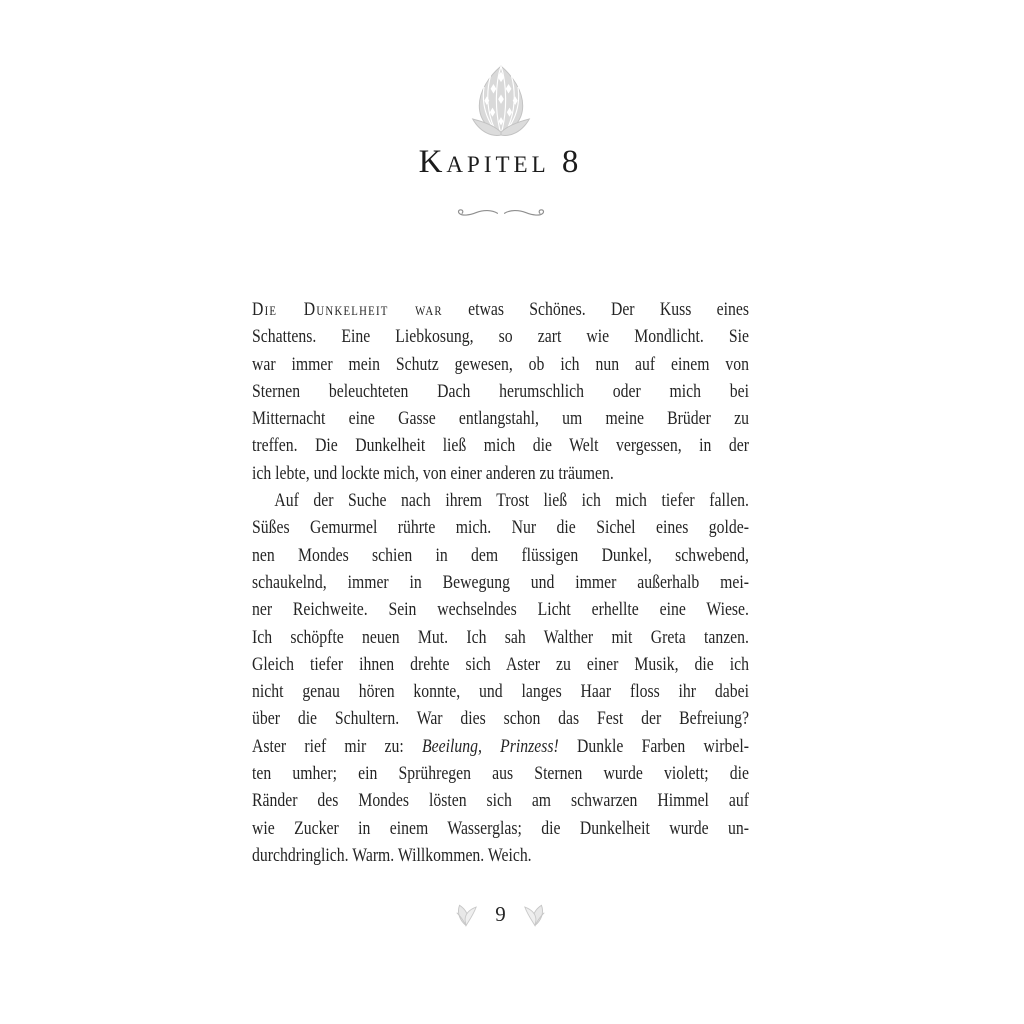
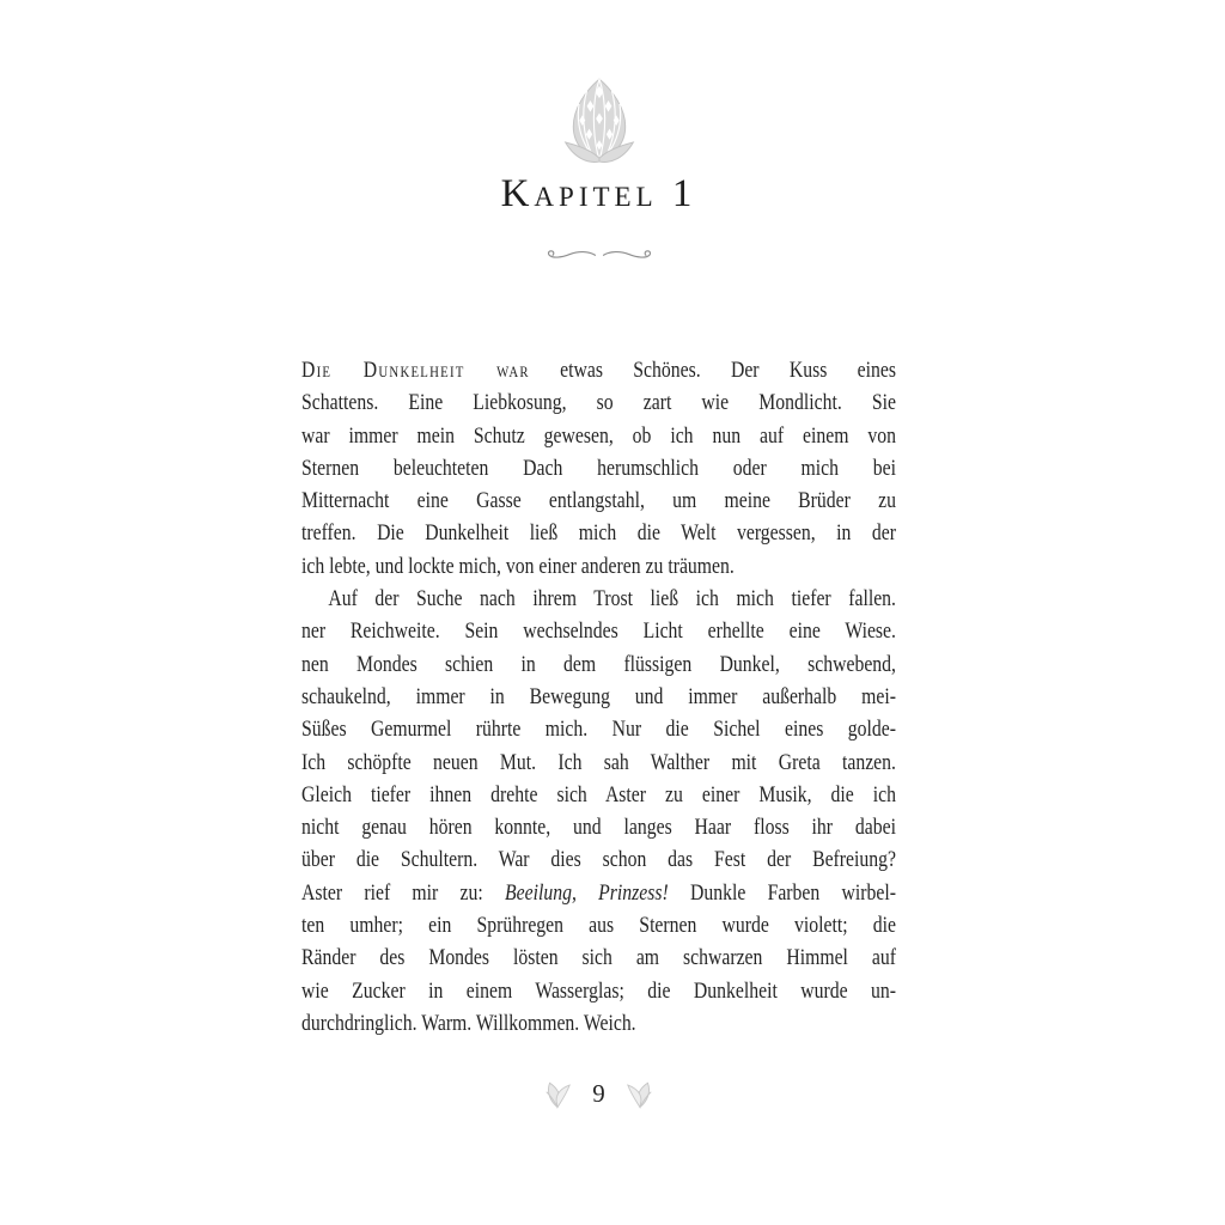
- Kapitel 8
+ Kapitel 1
  Die Dunkelheit war etwas Schönes. Der Kuss eines
  Schattens. Eine Liebkosung, so zart wie Mondlicht. Sie
  war immer mein Schutz gewesen, ob ich nun auf einem von
  Sternen beleuchteten Dach herumschlich oder mich bei
  Mitternacht eine Gasse entlangstahl, um meine Brüder zu
  treffen. Die Dunkelheit ließ mich die Welt vergessen, in der
  ich lebte, und lockte mich, von einer anderen zu träumen.
  Auf der Suche nach ihrem Trost ließ ich mich tiefer fallen.
- Süßes Gemurmel rührte mich. Nur die Sichel eines golde-
+ ner Reichweite. Sein wechselndes Licht erhellte eine Wiese.
  nen Mondes schien in dem flüssigen Dunkel, schwebend,
  schaukelnd, immer in Bewegung und immer außerhalb mei-
- ner Reichweite. Sein wechselndes Licht erhellte eine Wiese.
+ Süßes Gemurmel rührte mich. Nur die Sichel eines golde-
  Ich schöpfte neuen Mut. Ich sah Walther mit Greta tanzen.
  Gleich tiefer ihnen drehte sich Aster zu einer Musik, die ich
  nicht genau hören konnte, und langes Haar floss ihr dabei
  über die Schultern. War dies schon das Fest der Befreiung?
  Aster rief mir zu: Beeilung, Prinzess! Dunkle Farben wirbel-
  ten umher; ein Sprühregen aus Sternen wurde violett; die
  Ränder des Mondes lösten sich am schwarzen Himmel auf
  wie Zucker in einem Wasserglas; die Dunkelheit wurde un-
  durchdringlich. Warm. Willkommen. Weich.
  9
